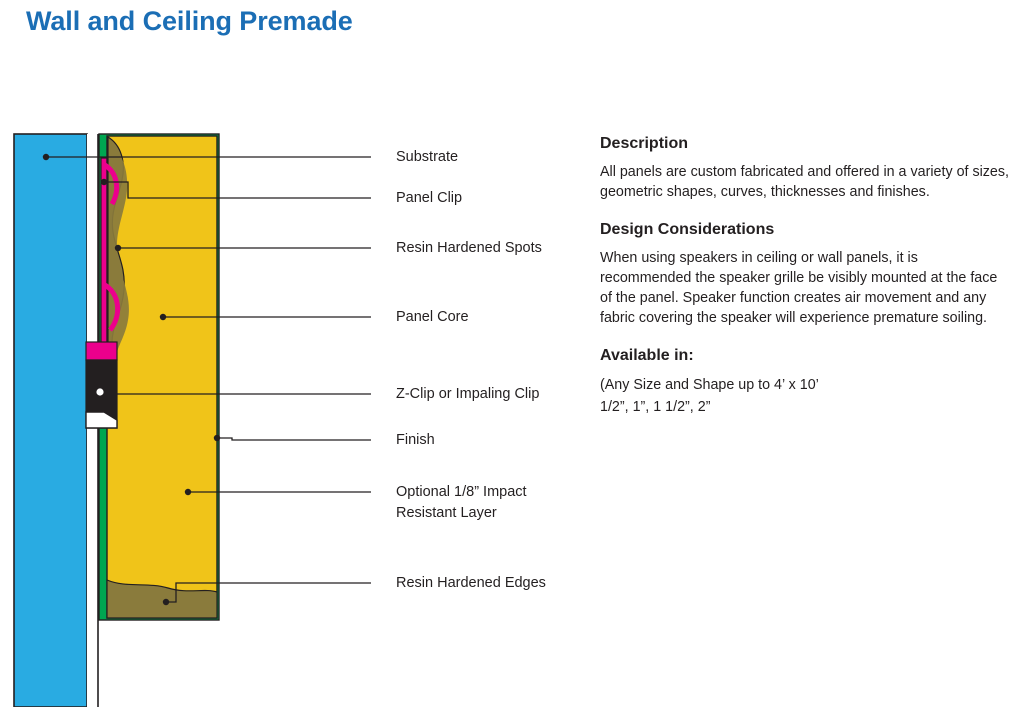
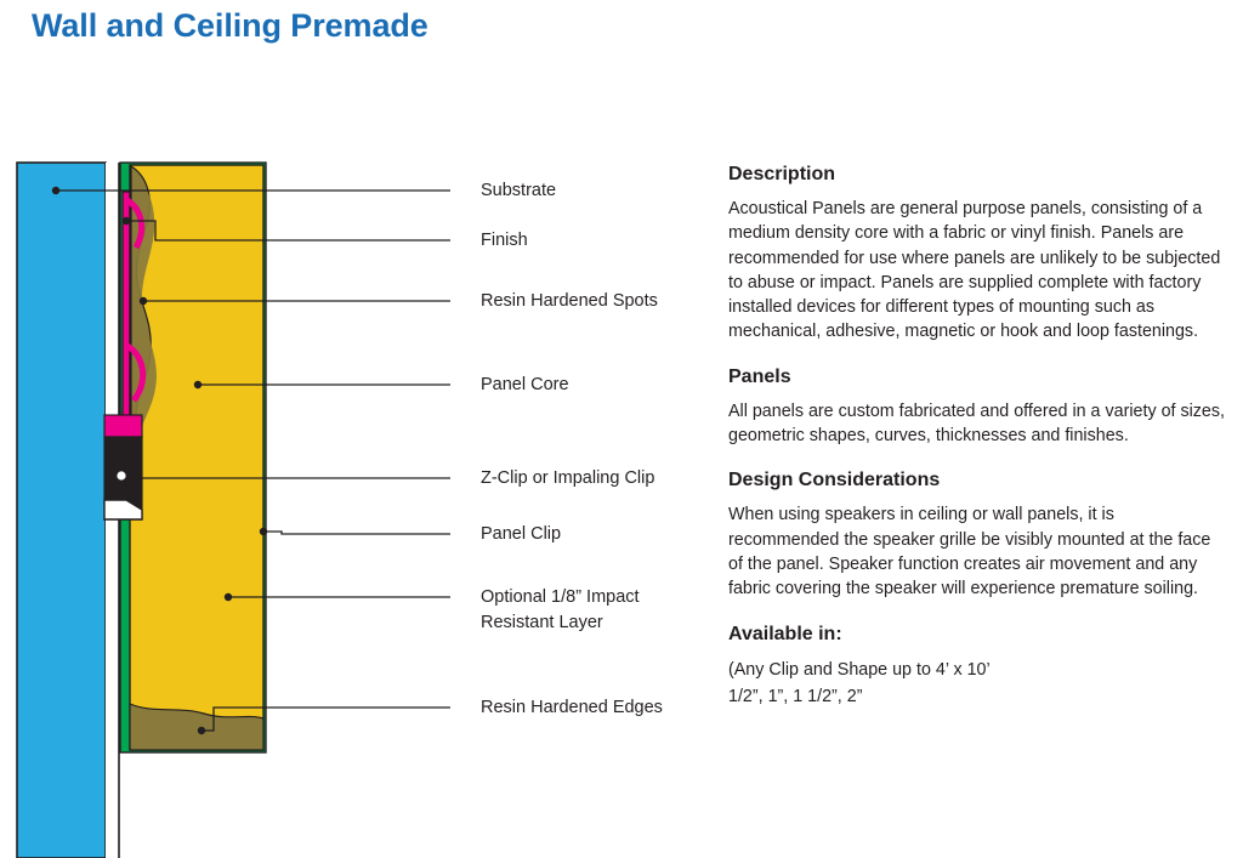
  Wall and Ceiling Premade
  Substrate
- Panel Clip
+ Finish
  Resin Hardened Spots
  Panel Core
  Z-Clip or Impaling Clip
- Finish
+ Panel Clip
  Optional 1/8” Impact
  Resistant Layer
  Resin Hardened Edges
  Description
+ Acoustical Panels are general purpose panels, consisting of a medium density core with a fabric or vinyl finish. Panels are recommended for use where panels are unlikely to be subjected to abuse or impact. Panels are supplied complete with factory installed devices for different types of mounting such as mechanical, adhesive, magnetic or hook and loop fastenings.
+ Panels
  All panels are custom fabricated and offered in a variety of sizes, geometric shapes, curves, thicknesses and finishes.
  Design Considerations
  When using speakers in ceiling or wall panels, it is recommended the speaker grille be visibly mounted at the face of the panel. Speaker function creates air movement and any fabric covering the speaker will experience premature soiling.
  Available in:
- (Any Size and Shape up to 4’ x 10’
+ (Any Clip and Shape up to 4’ x 10’
  1/2”, 1”, 1 1/2”, 2”
